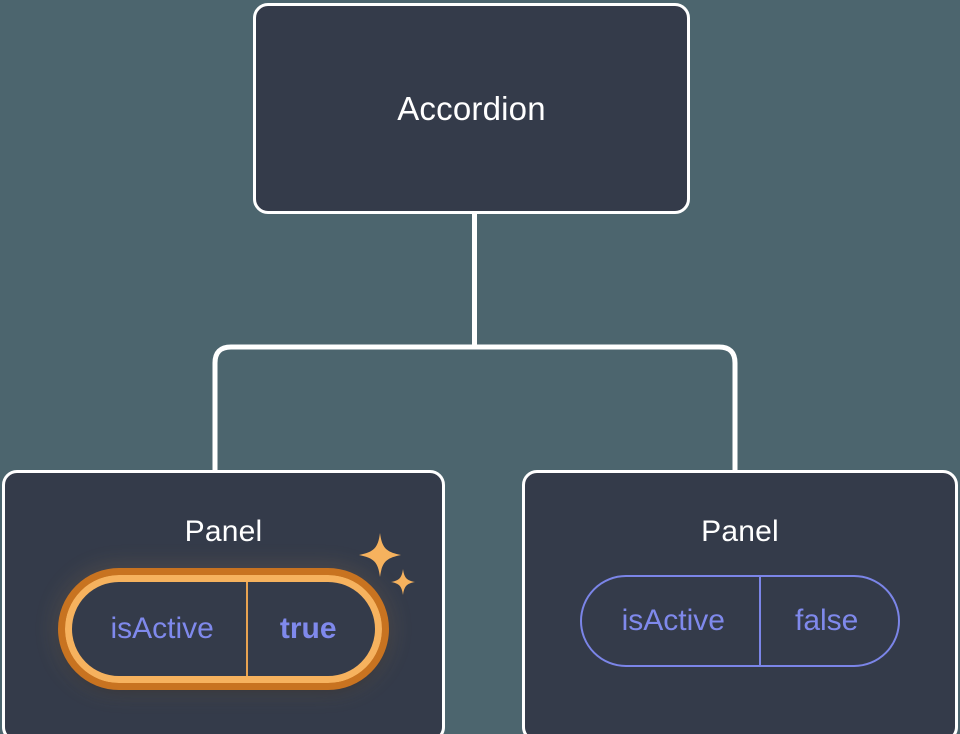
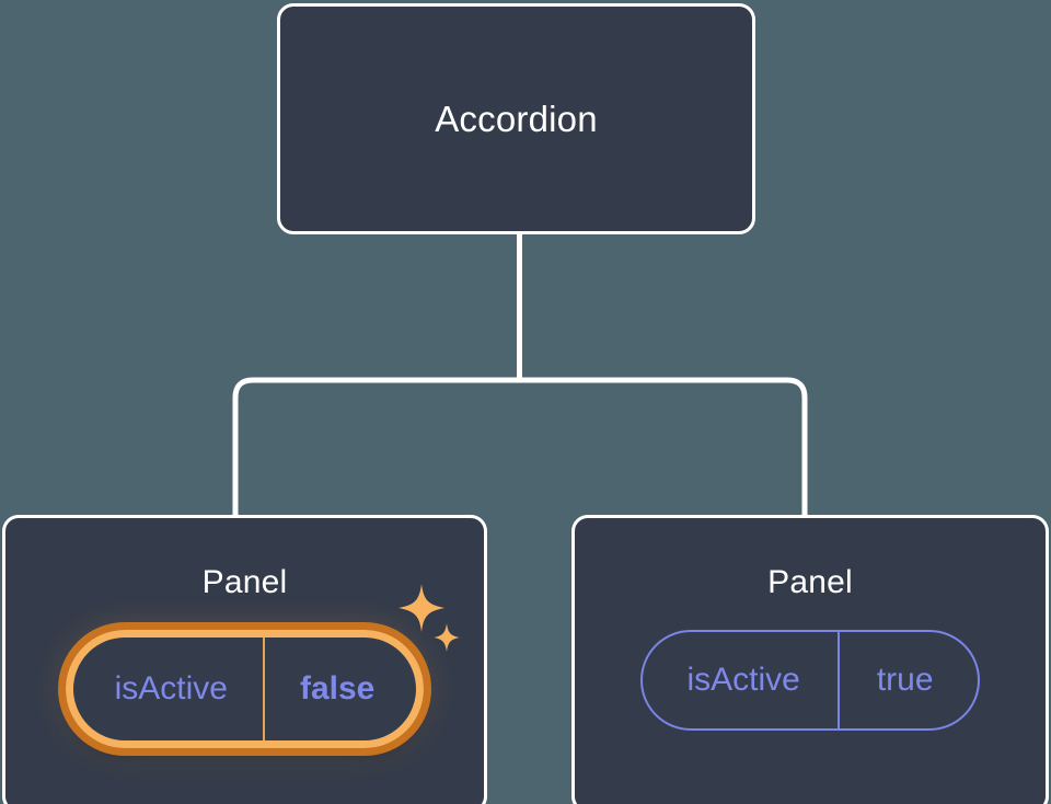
  Accordion
  Panel
  isActive
- true
+ false
  Panel
  isActive
- false
+ true
